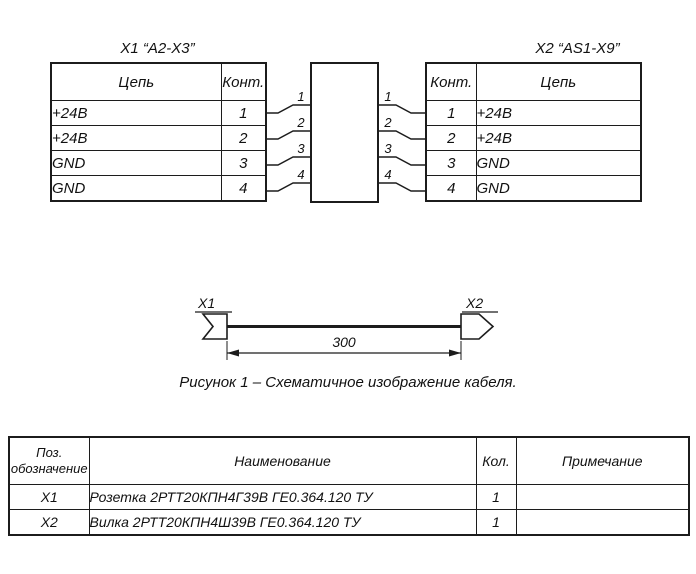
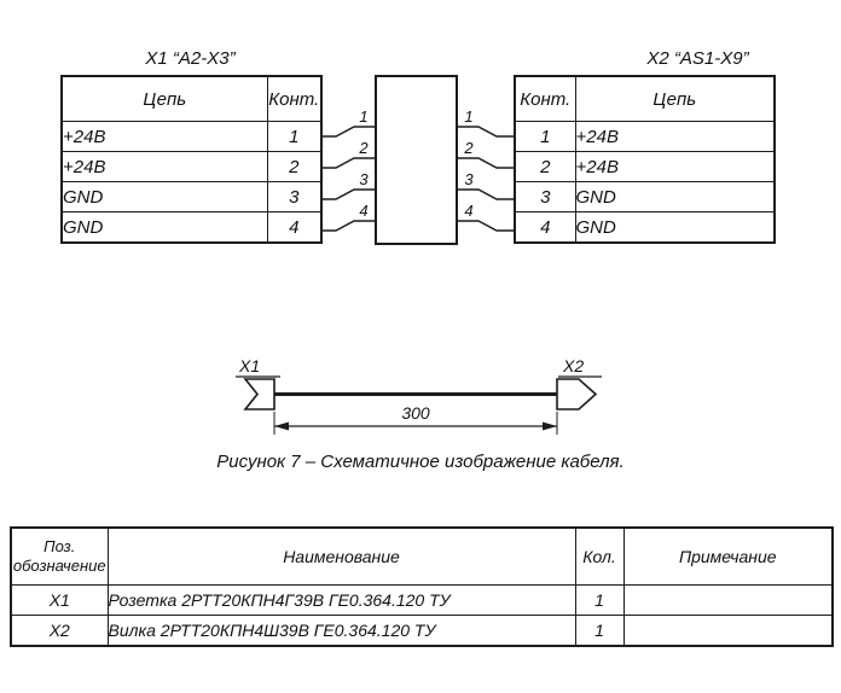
  X1 “A2-X3”
  X2 “AS1-X9”
  Цепь	Конт.
  +24В	1
  +24В	2
  GND	3
  GND	4
  Конт.	Цепь
  1	+24В
  2	+24В
  3	GND
  4	GND
  1
  2
  3
  4
  1
  2
  3
  4
  X1
  X2
  300
- Рисунок 1 – Схематичное изображение кабеля.
+ Рисунок 7 – Схематичное изображение кабеля.
  Поз. обозначение	Наименование	Кол.	Примечание
  X1	Розетка 2РТТ20КПН4Г39В ГЕ0.364.120 ТУ	1
  X2	Вилка 2РТТ20КПН4Ш39В ГЕ0.364.120 ТУ	1
